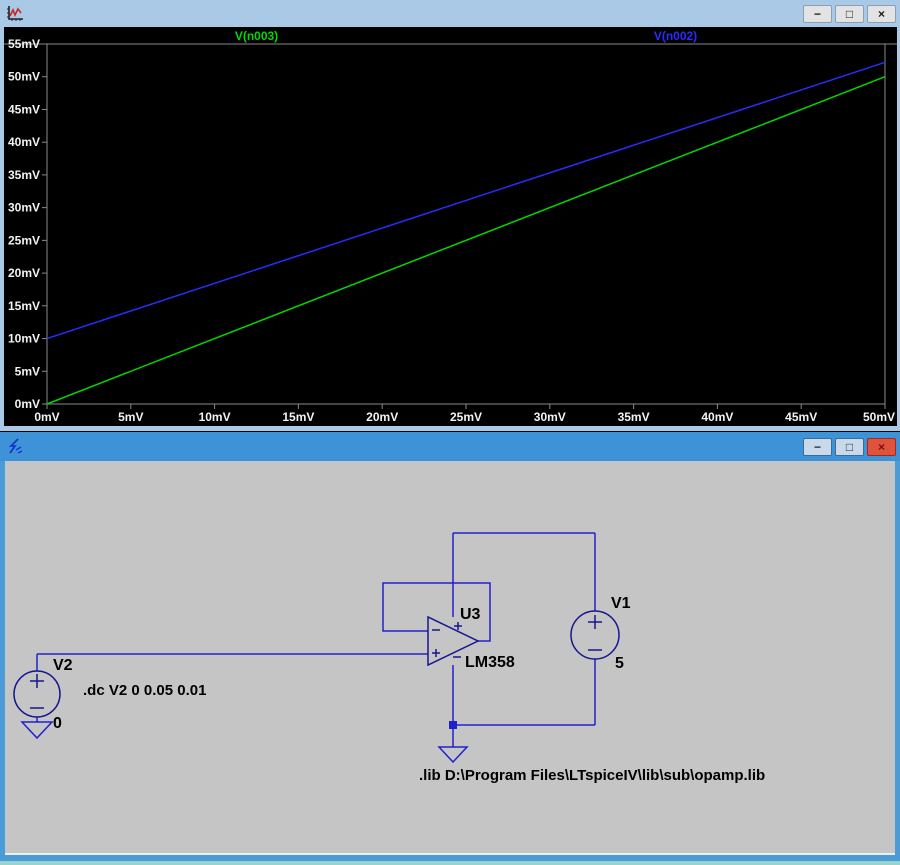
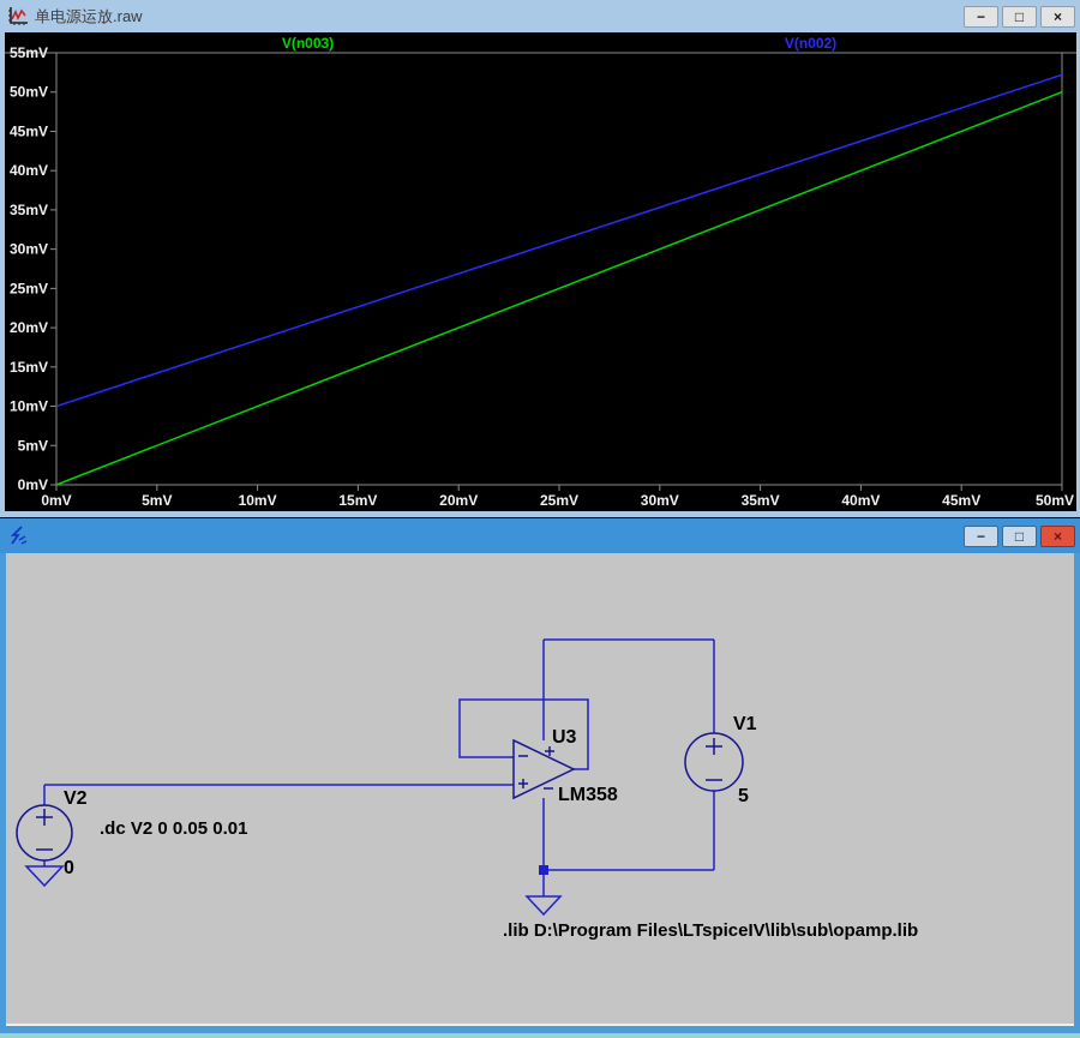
+ 单电源运放.raw
  −
  □
  ×
  0mV
  5mV
  10mV
  15mV
  20mV
  25mV
  30mV
  35mV
  40mV
  45mV
  50mV
  55mV
  0mV
  5mV
  10mV
  15mV
  20mV
  25mV
  30mV
  35mV
  40mV
  45mV
  50mV
  V(n003)
  V(n002)
  −
  □
  ×
  V2
  0
  .dc V2 0 0.05 0.01
  U3
  LM358
  V1
  5
  .lib D:\Program Files\LTspiceIV\lib\sub\opamp.lib
